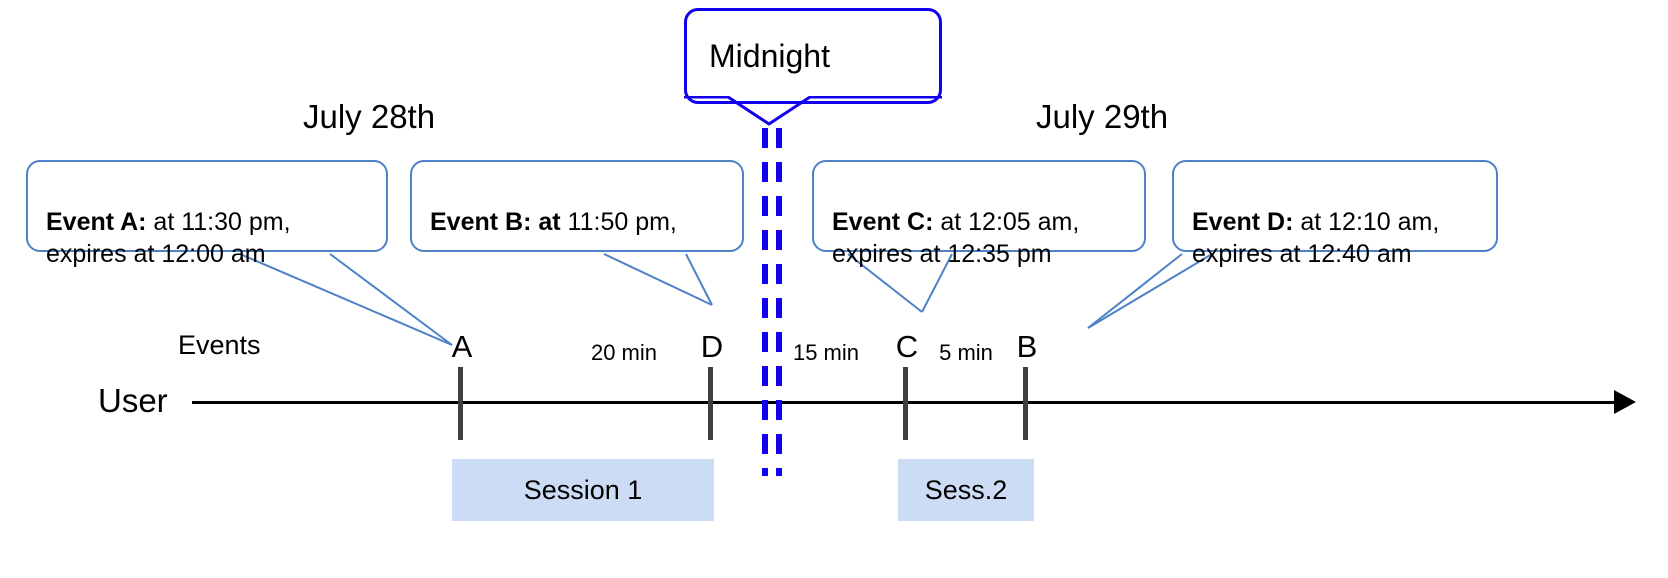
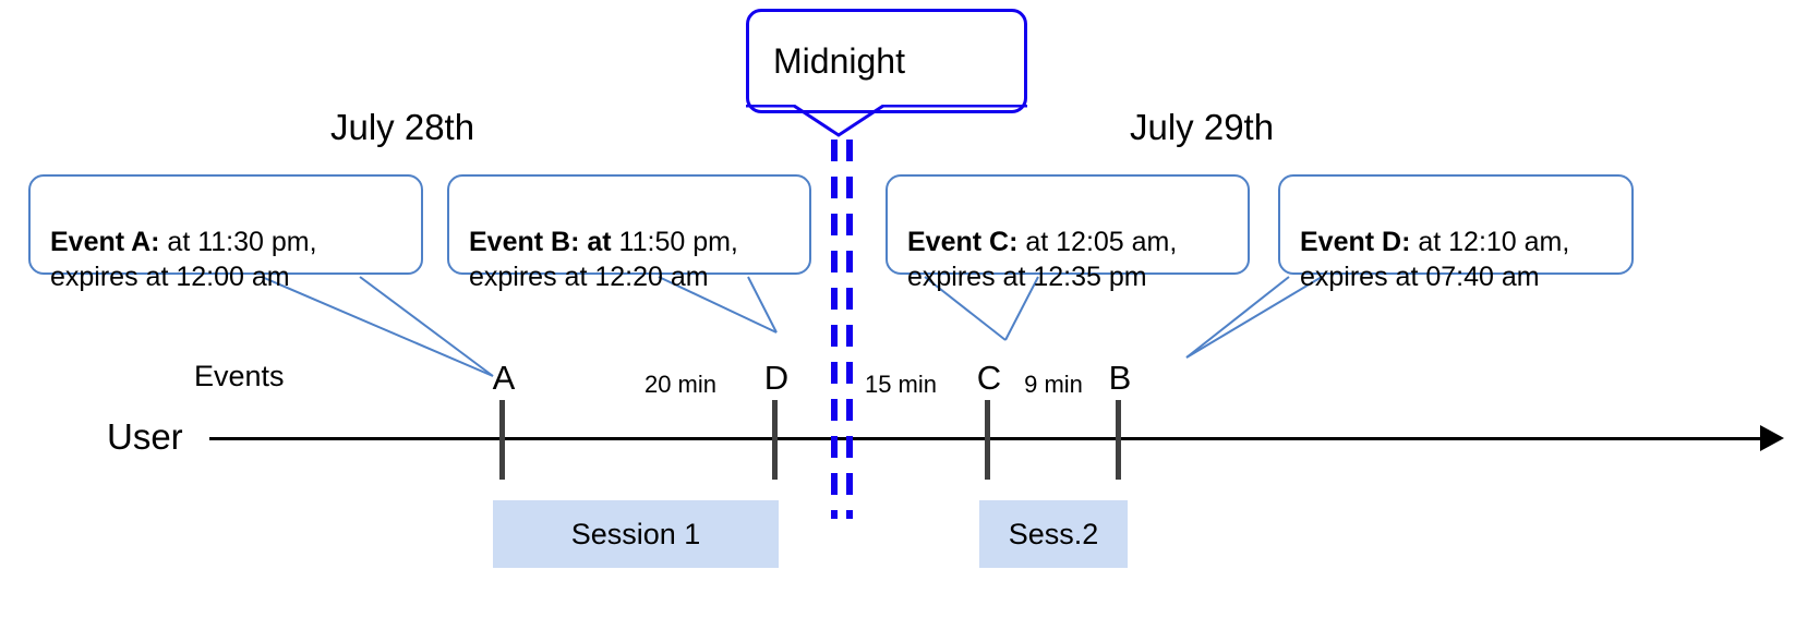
  Midnight
  July 28th
  July 29th
  Event A: at 11:30 pm,
  expires at 12:00 am
  Event B: at 11:50 pm,
+ expires at 12:20 am
  Event C: at 12:05 am,
  expires at 12:35 pm
  Event D: at 12:10 am,
- expires at 12:40 am
+ expires at 07:40 am
  Session 1
  Sess.2
  User
  Events
  A
  D
  C
  B
  20 min
  15 min
- 5 min
+ 9 min
